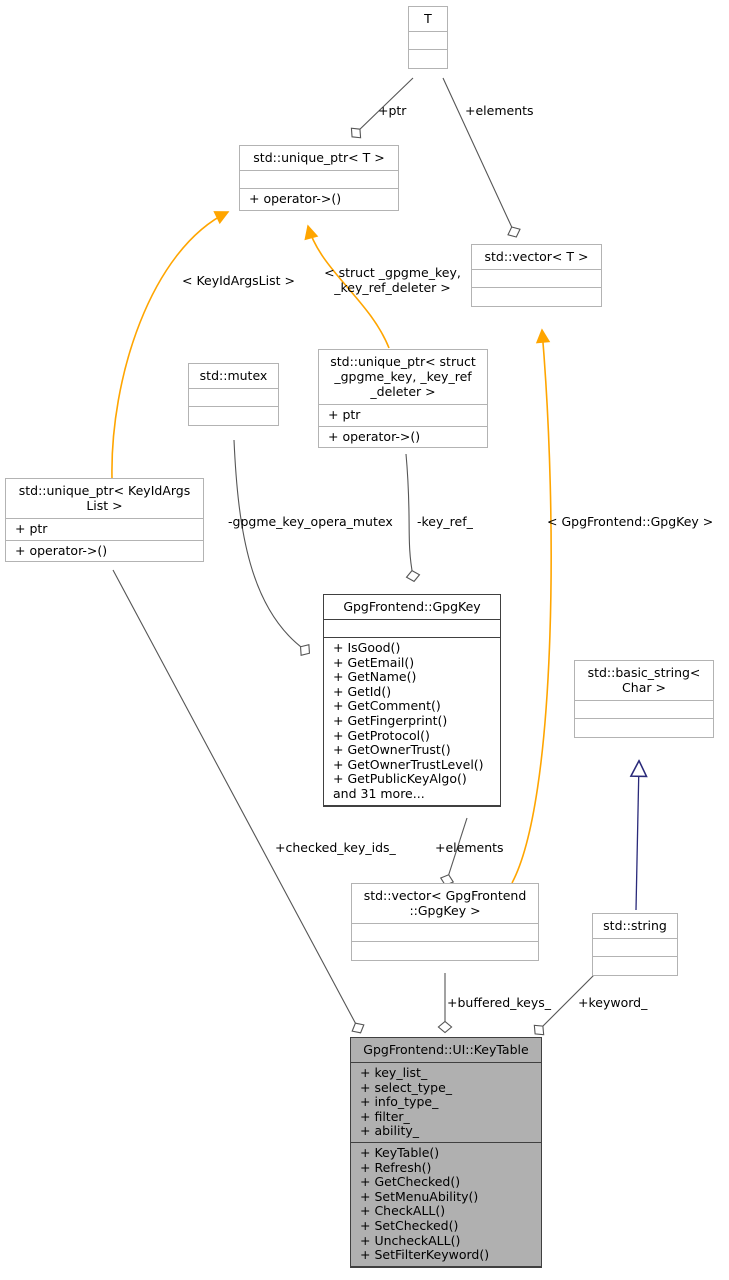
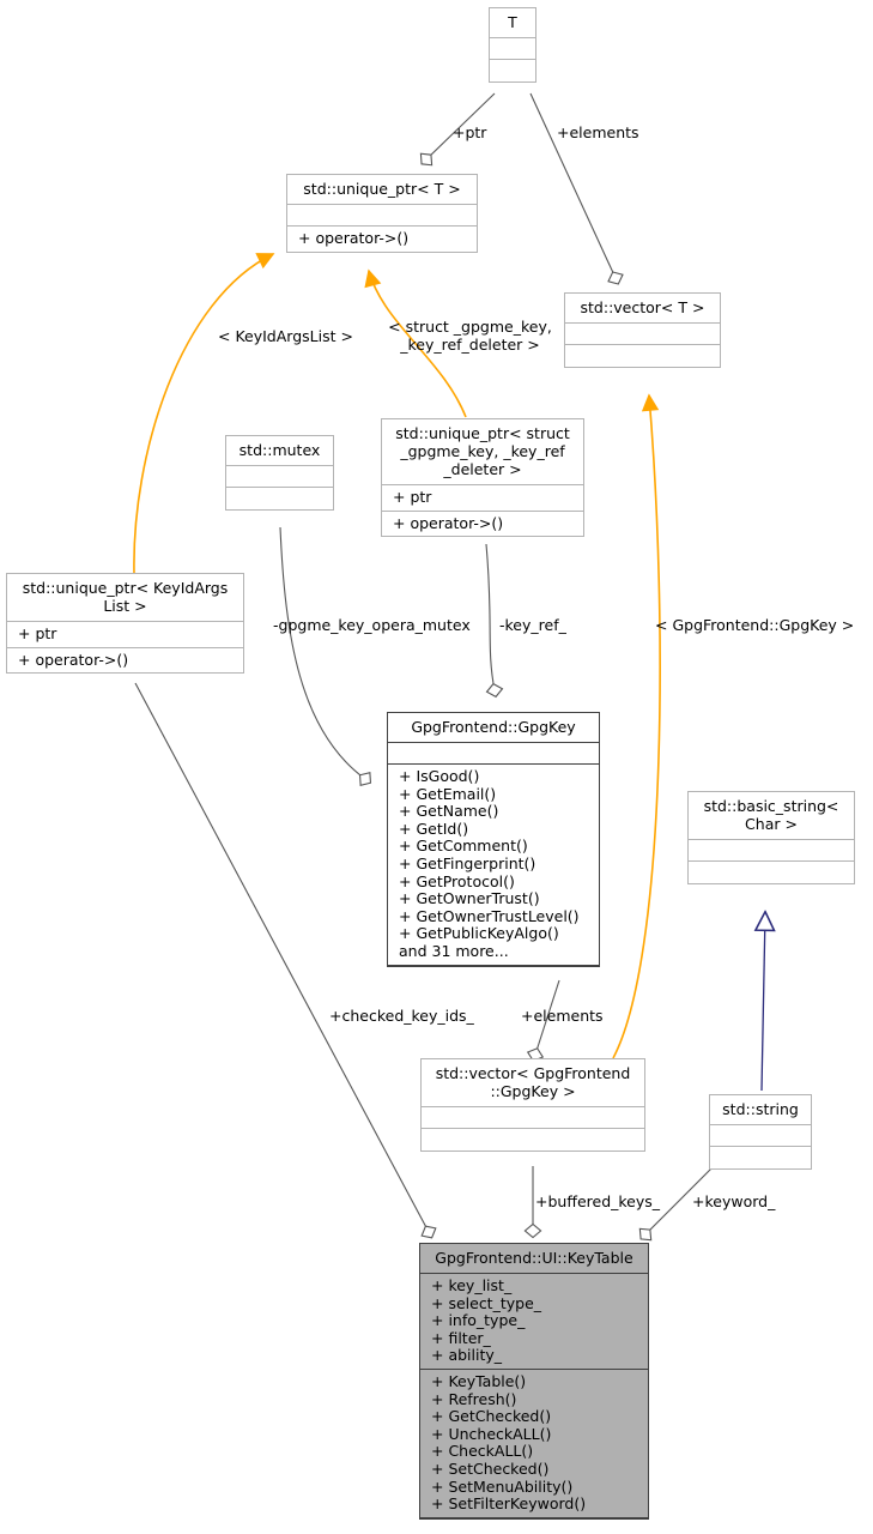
  T
  std::unique_ptr< T >
  + operator->()
  std::vector< T >
  std::unique_ptr< struct
  _gpgme_key, _key_ref
  _deleter >
  + ptr
  + operator->()
  std::mutex
  std::unique_ptr< KeyIdArgs
  List >
  + ptr
  + operator->()
  GpgFrontend::GpgKey
  + IsGood()
  + GetEmail()
  + GetName()
  + GetId()
  + GetComment()
  + GetFingerprint()
  + GetProtocol()
  + GetOwnerTrust()
  + GetOwnerTrustLevel()
  + GetPublicKeyAlgo()
  and 31 more...
  std::basic_string<
  Char >
  std::vector< GpgFrontend
  ::GpgKey >
  std::string
  GpgFrontend::UI::KeyTable
  + key_list_
  + select_type_
  + info_type_
  + filter_
  + ability_
  + KeyTable()
  + Refresh()
  + GetChecked()
- + SetMenuAbility()
+ + UncheckALL()
  + CheckALL()
  + SetChecked()
- + UncheckALL()
+ + SetMenuAbility()
  + SetFilterKeyword()
  +ptr
  +elements
  < KeyIdArgsList >
  < struct _gpgme_key,
  _key_ref_deleter >
  -gpgme_key_opera_mutex
  -key_ref_
  < GpgFrontend::GpgKey >
  +checked_key_ids_
  +elements
  +buffered_keys_
  +keyword_
